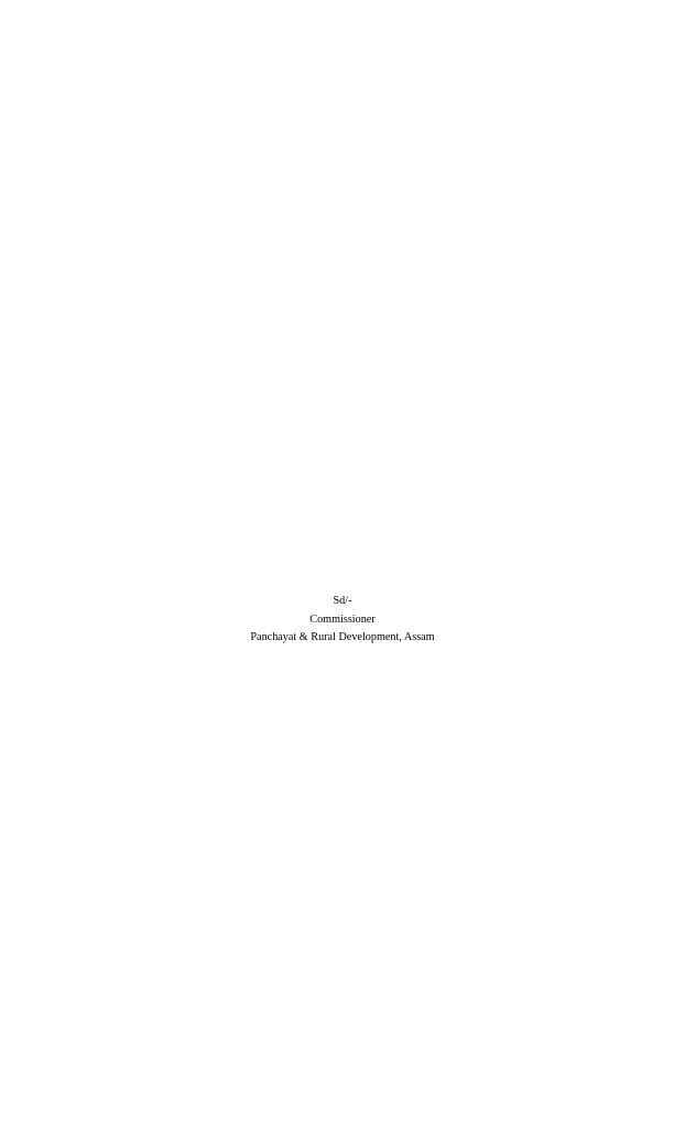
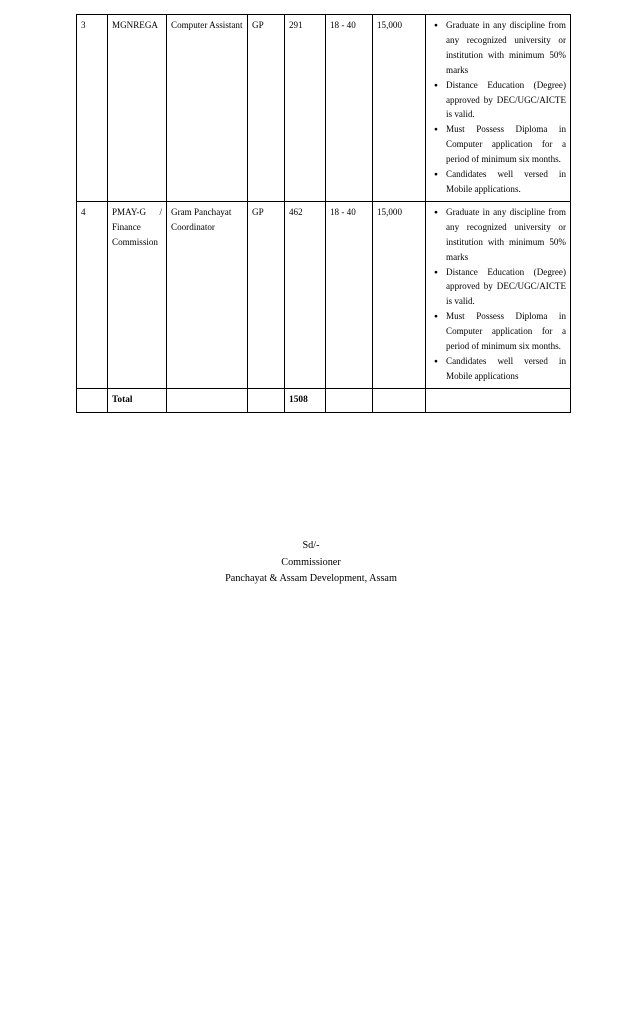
+ 3	MGNREGA	Computer Assistant	GP	291	18 - 40	15,000	Graduate in any discipline from any recognized university or institution with minimum 50% marks Distance Education (Degree) approved by DEC/UGC/AICTE is valid. Must Possess Diploma in Computer application for a period of minimum six months. Candidates well versed in Mobile applications.
+ 4	PMAY-G / Finance Commission	Gram Panchayat Coordinator	GP	462	18 - 40	15,000	Graduate in any discipline from any recognized university or institution with minimum 50% marks Distance Education (Degree) approved by DEC/UGC/AICTE is valid. Must Possess Diploma in Computer application for a period of minimum six months. Candidates well versed in Mobile applications
+ 	Total			1508
  Sd/-
  Commissioner
- Panchayat & Rural Development, Assam
+ Panchayat & Assam Development, Assam
